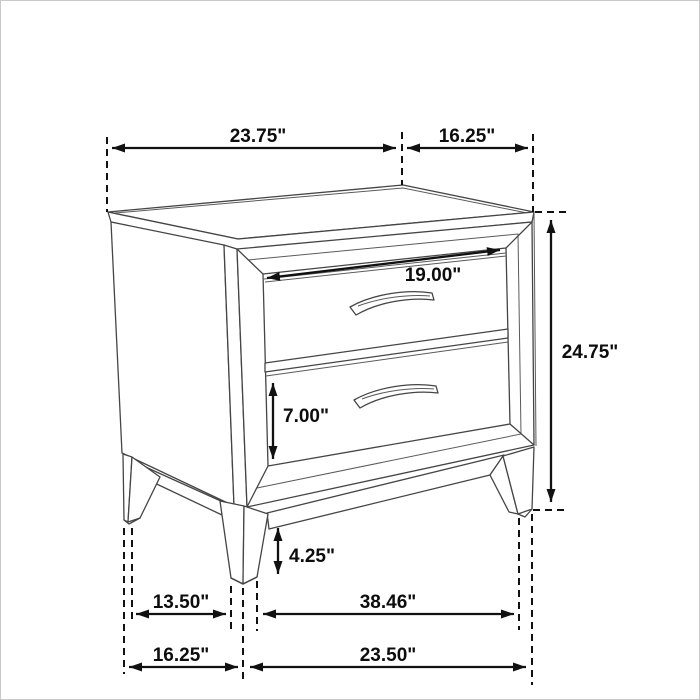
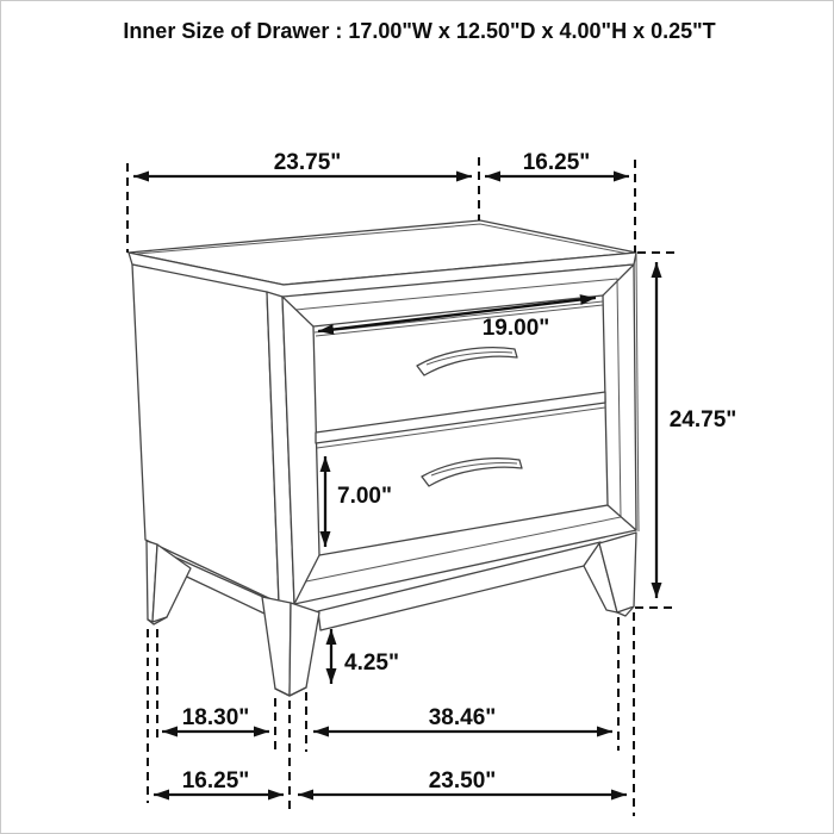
+ Inner Size of Drawer : 17.00"W x 12.50"D x 4.00"H x 0.25"T
  23.75"
  16.25"
  19.00"
  24.75"
  7.00"
  4.25"
- 13.50"
+ 18.30"
  38.46"
  16.25"
  23.50"
